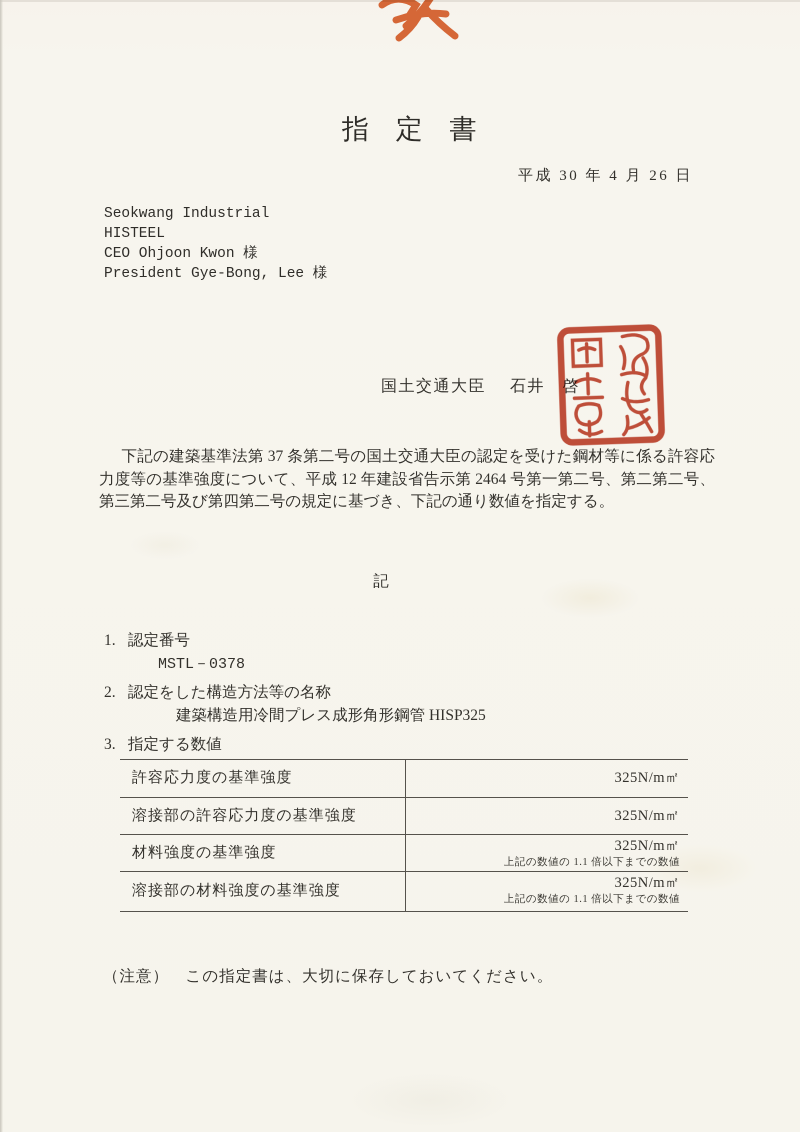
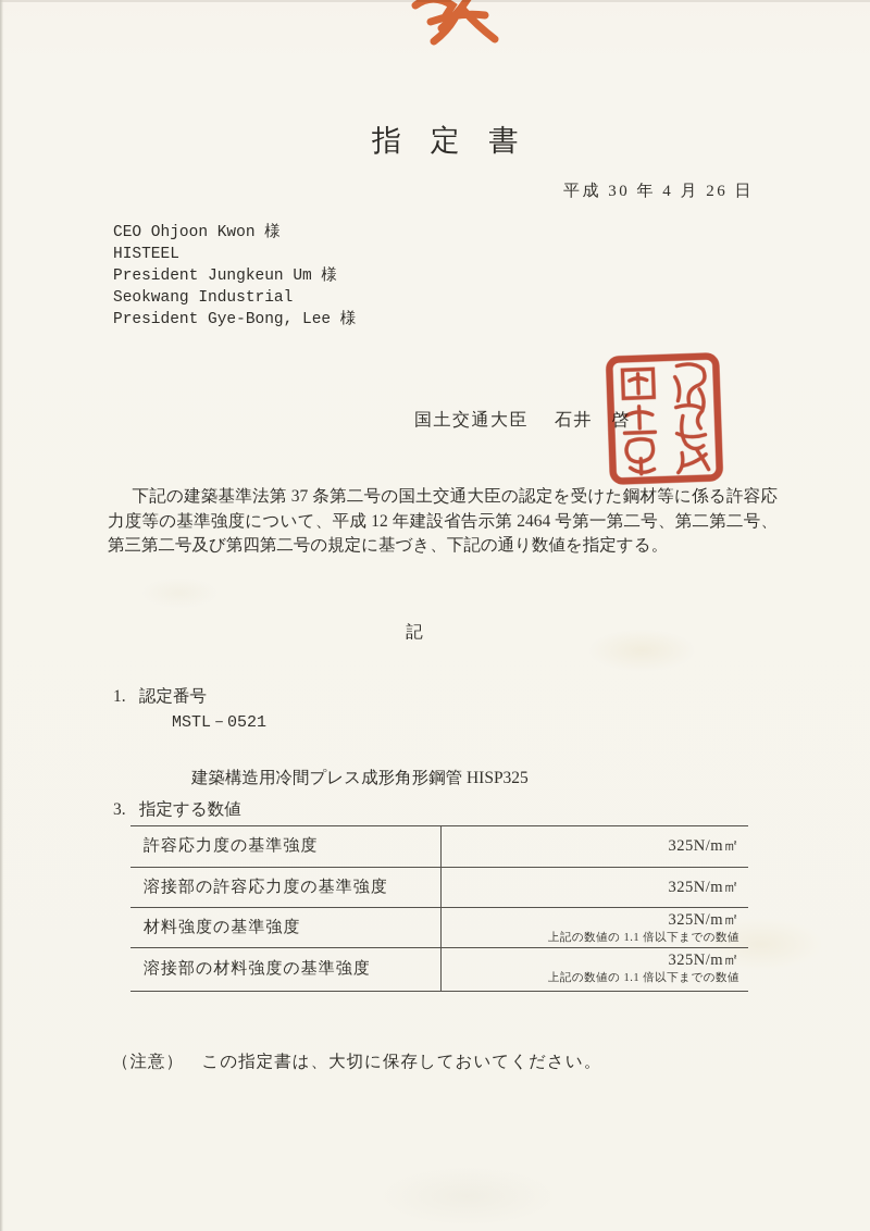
  指 定 書
  平成 30 年 4 月 26 日
- Seokwang Industrial
+ CEO Ohjoon Kwon 様
  HISTEEL
+ President Jungkeun Um 様
- CEO Ohjoon Kwon 様
+ Seokwang Industrial
  President Gye-Bong, Lee 様
  国土交通大臣 石井 啓
  下記の建築基準法第 37 条第二号の国土交通大臣の認定を受けた鋼材等に係る許容応力度等の基準強度について、平成 12 年建設省告示第 2464 号第一第二号、第二第二号、第三第二号及び第四第二号の規定に基づき、下記の通り数値を指定する。
  記
  1. 認定番号
- MSTL－0378
+ MSTL－0521
- 2. 認定をした構造方法等の名称
  建築構造用冷間プレス成形角形鋼管 HISP325
  3. 指定する数値
  許容応力度の基準強度
  325N/m㎡
  溶接部の許容応力度の基準強度
  325N/m㎡
  材料強度の基準強度
  325N/m㎡
  上記の数値の 1.1 倍以下までの数値
  溶接部の材料強度の基準強度
  325N/m㎡
  上記の数値の 1.1 倍以下までの数値
  （注意） この指定書は、大切に保存しておいてください。
